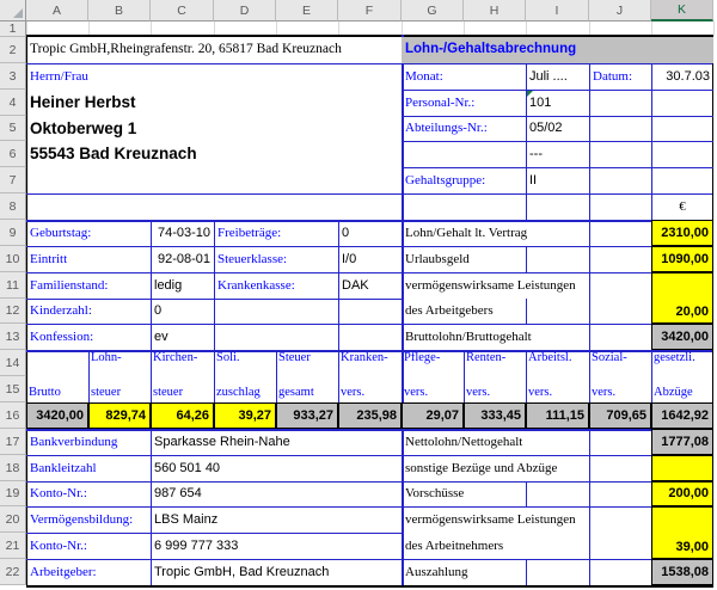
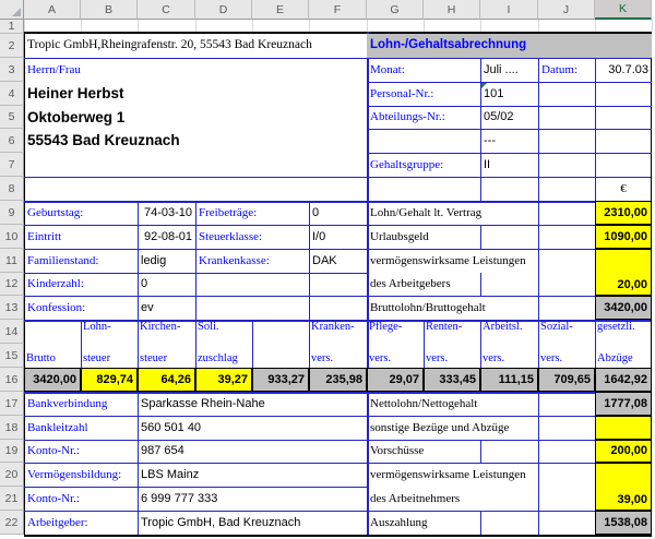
  A
  B
  C
  D
  E
  F
  G
  H
  I
  J
  K
  1
  2
  3
  4
  5
  6
  7
  8
  9
  10
  11
  12
  13
  14
  15
  16
  17
  18
  19
  20
  21
  22
- Tropic GmbH,Rheingrafenstr. 20, 65817 Bad Kreuznach
+ Tropic GmbH,Rheingrafenstr. 20, 55543 Bad Kreuznach
  Lohn-/Gehaltsabrechnung
  Herrn/Frau
  Monat:
  Juli ....
  Datum:
  30.7.03
  Heiner Herbst
  Personal-Nr.:
  101
  Oktoberweg 1
  Abteilungs-Nr.:
  05/02
  55543 Bad Kreuznach
  ---
  Gehaltsgruppe:
  II
  €
  Geburtstag:
  74-03-10
  Freibeträge:
  0
  Lohn/Gehalt lt. Vertrag
  2310,00
  Eintritt
  92-08-01
  Steuerklasse:
  I/0
  Urlaubsgeld
  1090,00
  Familienstand:
  ledig
  Krankenkasse:
  DAK
  vermögenswirksame Leistungen
  20,00
  Kinderzahl:
  0
  des Arbeitgebers
  Konfession:
  ev
  Bruttolohn/Bruttogehalt
  3420,00
  Brutto
  Lohn-
  steuer
  Kirchen-
  steuer
  Soli.
  zuschlag
- Steuer
- gesamt
  Kranken-
  vers.
  Pflege-
  vers.
  Renten-
  vers.
  Arbeitsl.
  vers.
  Sozial-
  vers.
  gesetzli.
  Abzüge
  3420,00
  829,74
  64,26
  39,27
  933,27
  235,98
  29,07
  333,45
  111,15
  709,65
  1642,92
  Bankverbindung
  Sparkasse Rhein-Nahe
  Nettolohn/Nettogehalt
  1777,08
  Bankleitzahl
  560 501 40
  sonstige Bezüge und Abzüge
  Konto-Nr.:
  987 654
  Vorschüsse
  200,00
  Vermögensbildung:
  LBS Mainz
  vermögenswirksame Leistungen
  39,00
  Konto-Nr.:
  6 999 777 333
  des Arbeitnehmers
  Arbeitgeber:
  Tropic GmbH, Bad Kreuznach
  Auszahlung
  1538,08
